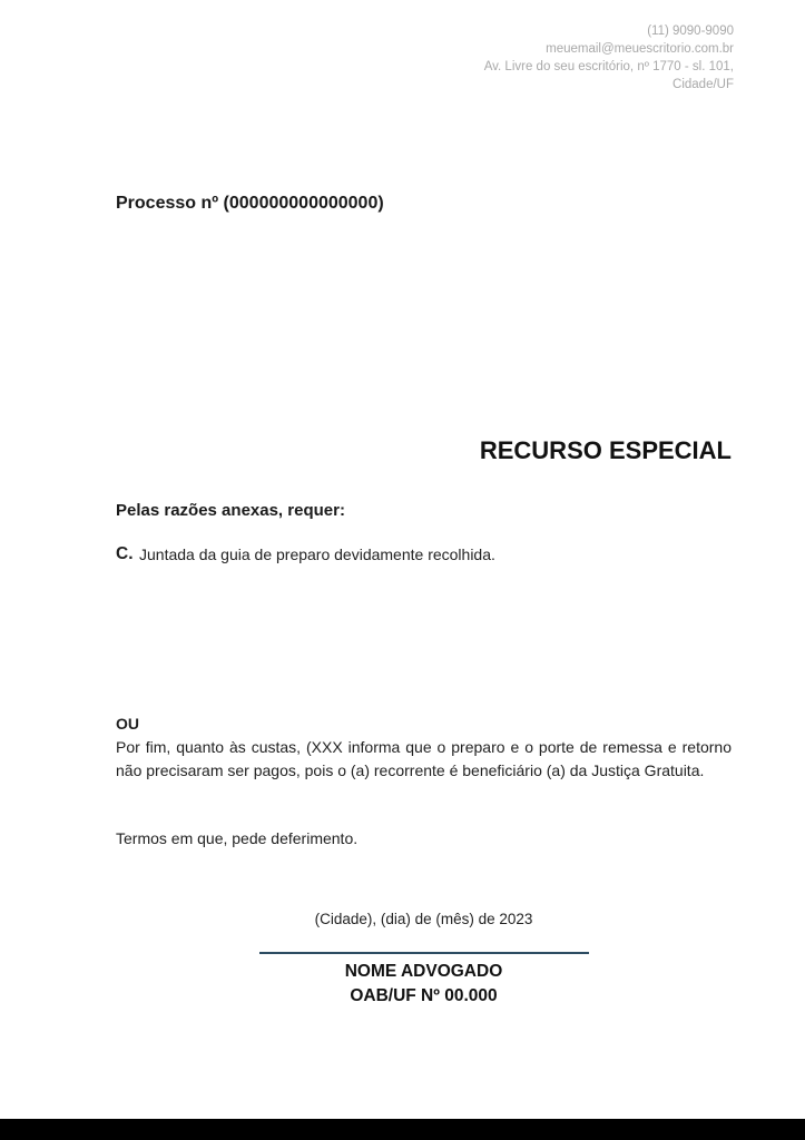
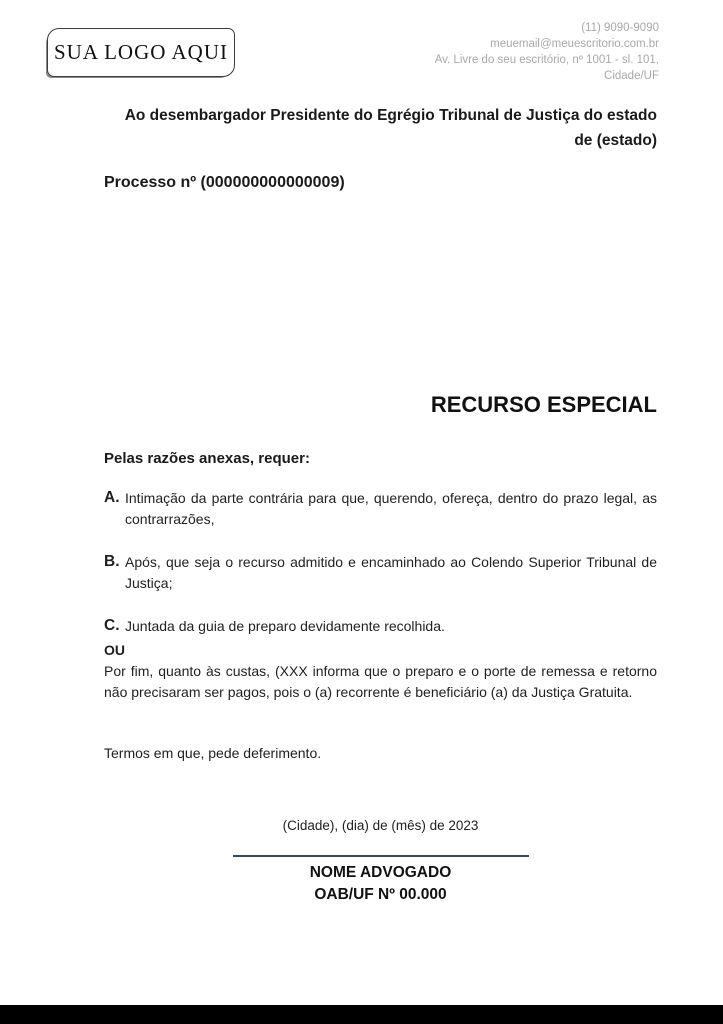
+ SUA LOGO AQUI
  (11) 9090-9090
  meuemail@meuescritorio.com.br
- Av. Livre do seu escritório, nº 1770 - sl. 101,
+ Av. Livre do seu escritório, nº 1001 - sl. 101,
  Cidade/UF
+ Ao desembargador Presidente do Egrégio Tribunal de Justiça do estado de (estado)
- Processo nº (000000000000000)
+ Processo nº (000000000000009)
  RECURSO ESPECIAL
  Pelas razões anexas, requer:
+ A.
+ Intimação da parte contrária para que, querendo, ofereça, dentro do prazo legal, as contrarrazões,
+ B.
+ Após, que seja o recurso admitido e encaminhado ao Colendo Superior Tribunal de Justiça;
  C.
  Juntada da guia de preparo devidamente recolhida.
  OU
  Por fim, quanto às custas, (XXX informa que o preparo e o porte de remessa e retorno não precisaram ser pagos, pois o (a) recorrente é beneficiário (a) da Justiça Gratuita.
  Termos em que, pede deferimento.
  (Cidade), (dia) de (mês) de 2023
  NOME ADVOGADO
  OAB/UF Nº 00.000
